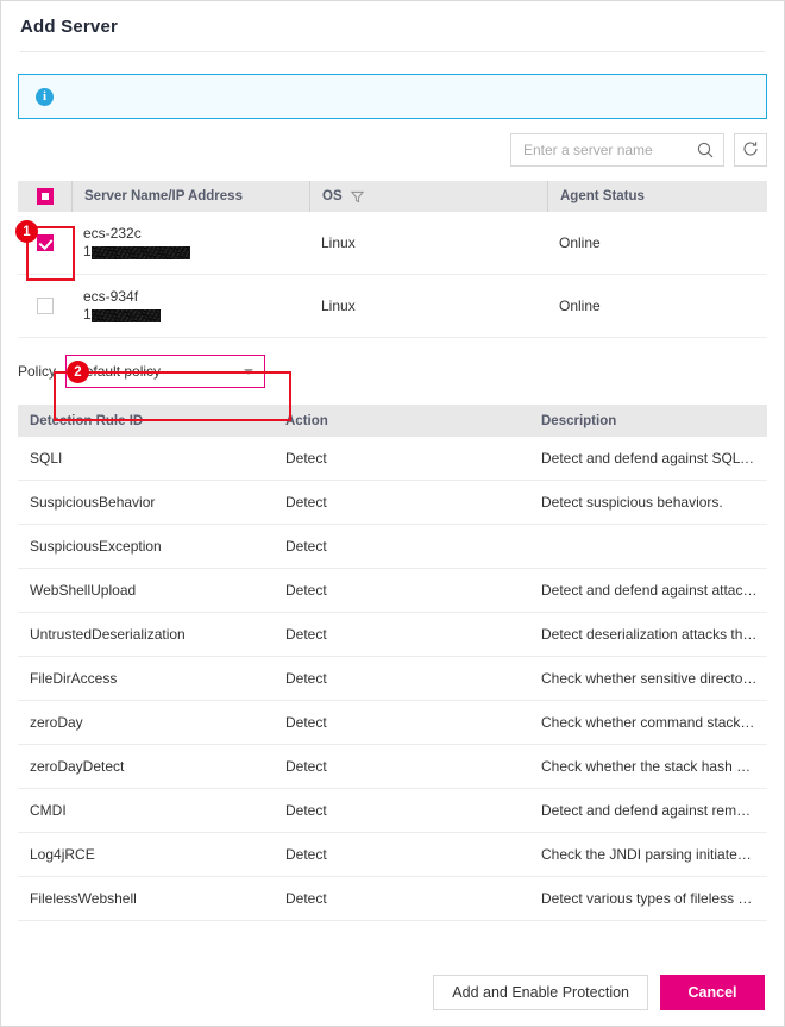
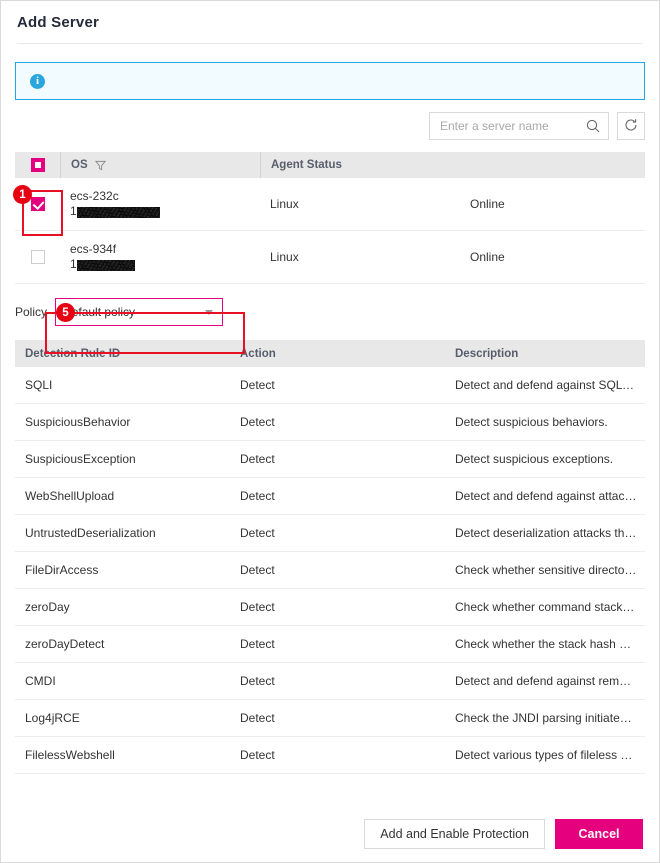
  Add Server
  i
  Enter a server name
- Server Name/IP Address
  OS
  Agent Status
  ecs-232c
  1
  Linux
  Online
  ecs-934f
  1
  Linux
  Online
  Policy
  efault policy
  Detection Rule ID
  Action
  Description
  SQLI
  Detect
  Detect and defend against SQL inje
  SuspiciousBehavior
  Detect
  Detect suspicious behaviors.
  SuspiciousException
  Detect
+ Detect suspicious exceptions.
  WebShellUpload
  Detect
  Detect and defend against attacks t
  UntrustedDeserialization
  Detect
  Detect deserialization attacks that e
  FileDirAccess
  Detect
  Check whether sensitive directories
  zeroDay
  Detect
  Check whether command stacks ha
  zeroDayDetect
  Detect
  Check whether the stack hash of a
  CMDI
  Detect
  Detect and defend against remote O
  Log4jRCE
  Detect
  Check the JNDI parsing initiated du
  FilelessWebshell
  Detect
  Detect various types of fileless Java
  Add and Enable Protection
  Cancel
  1
- 2
+ 5
